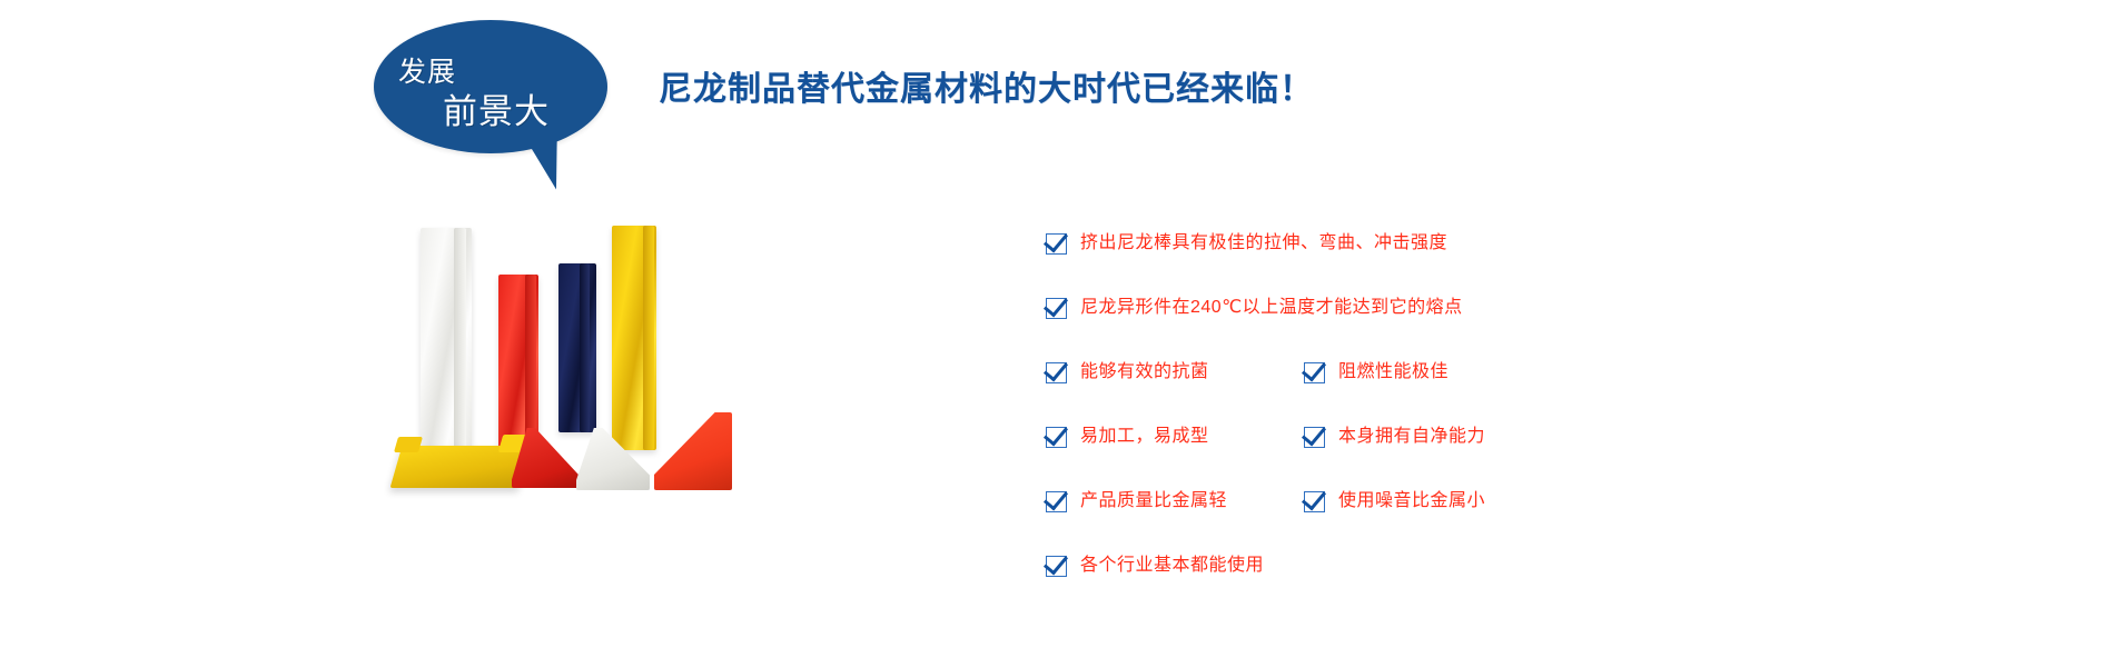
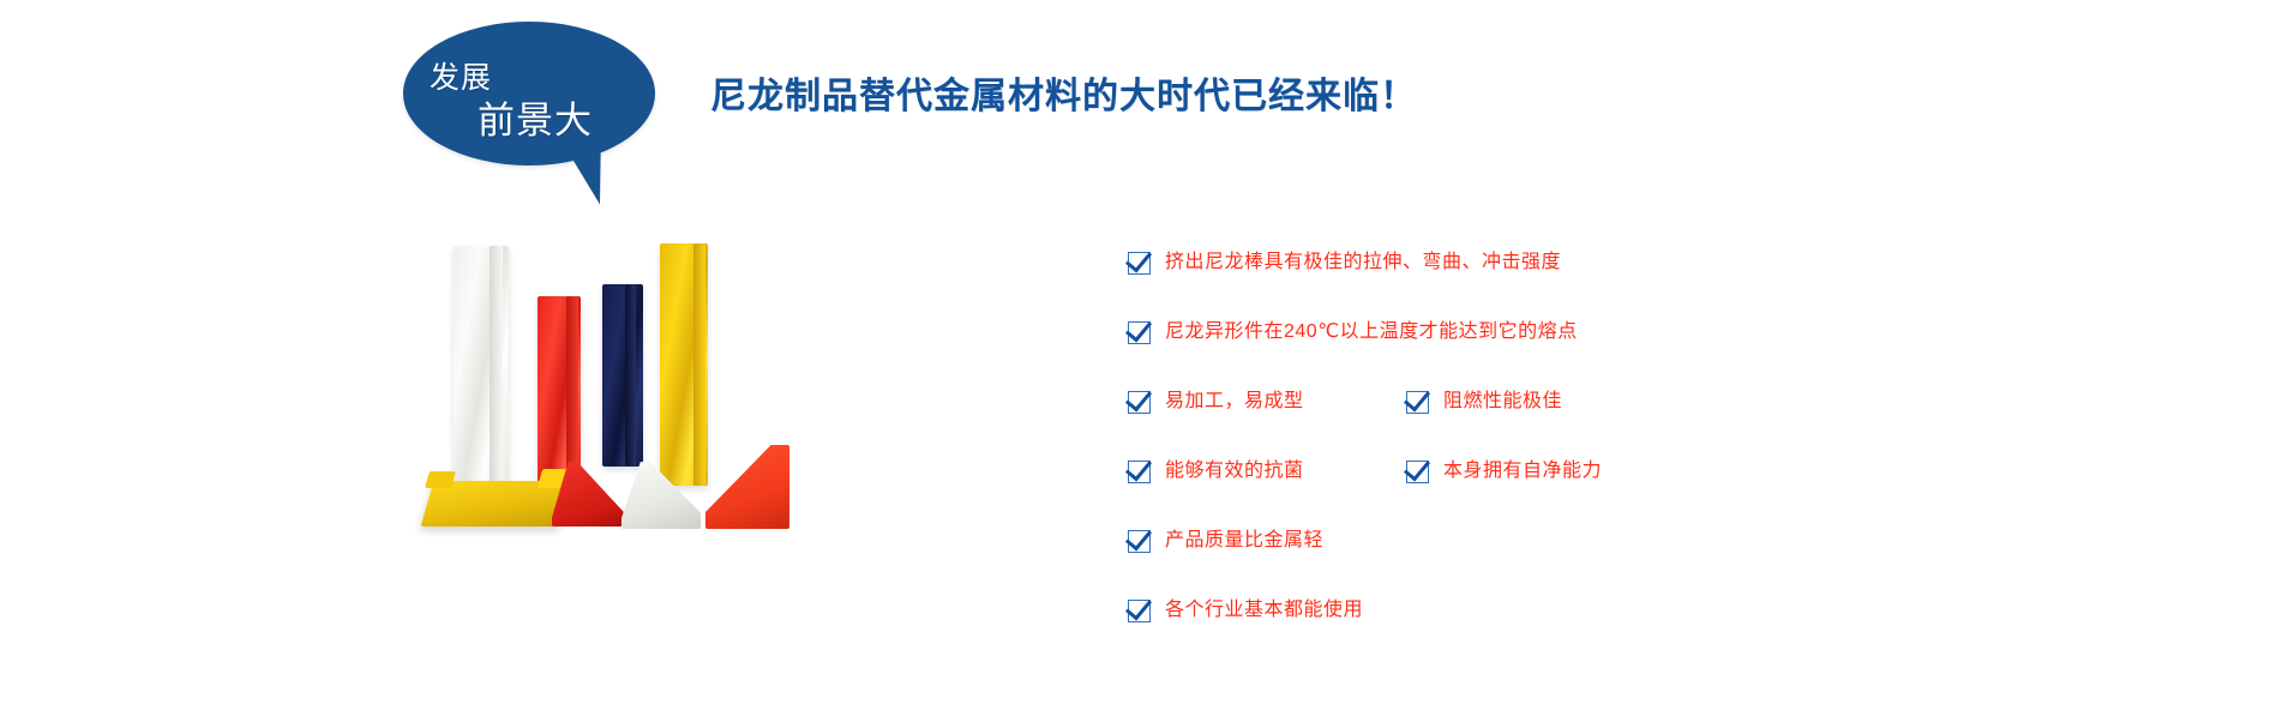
  发展
  前景大
  尼龙制品替代金属材料的大时代已经来临！
  挤出尼龙棒具有极佳的拉伸、弯曲、冲击强度
  尼龙异形件在240℃以上温度才能达到它的熔点
- 能够有效的抗菌
+ 易加工，易成型
  阻燃性能极佳
- 易加工，易成型
+ 能够有效的抗菌
  本身拥有自净能力
  产品质量比金属轻
- 使用噪音比金属小
  各个行业基本都能使用
